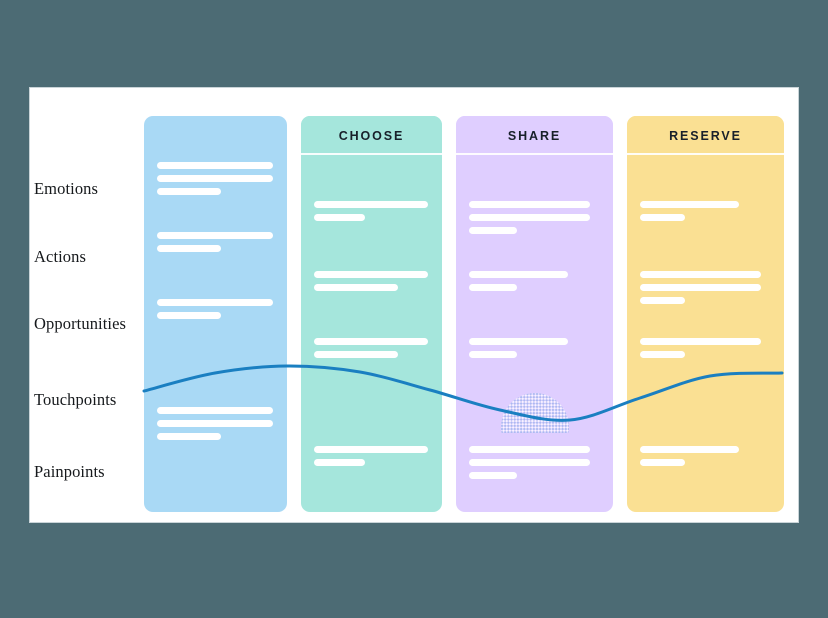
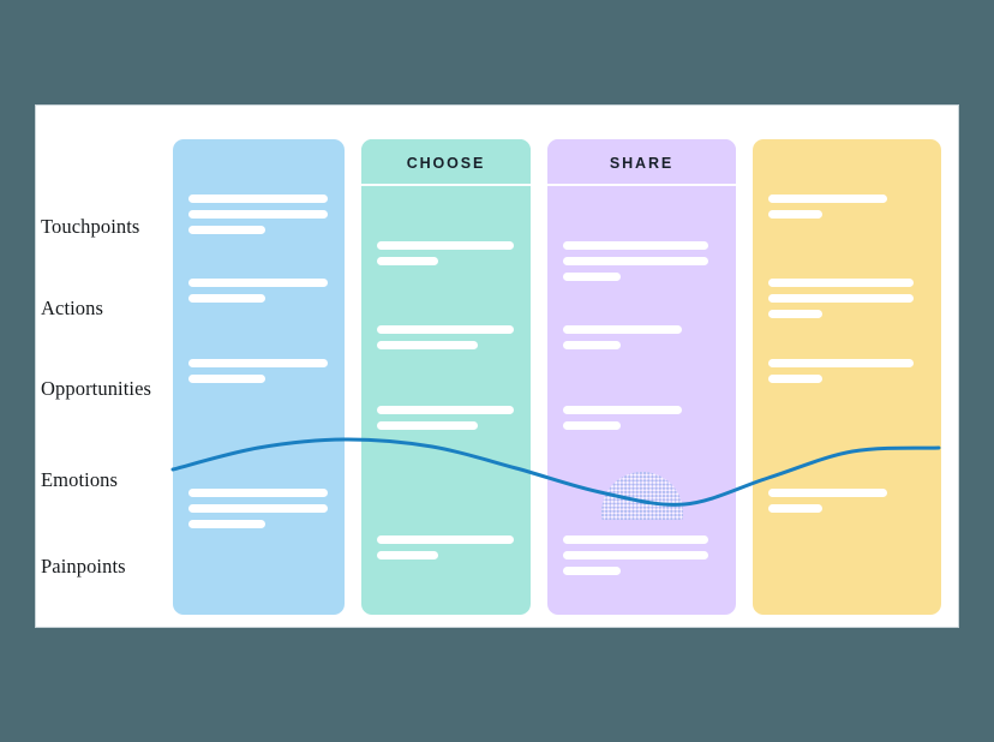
- Emotions
+ Touchpoints
  Actions
  Opportunities
- Touchpoints
+ Emotions
  Painpoints
  CHOOSE
  SHARE
- RESERVE
